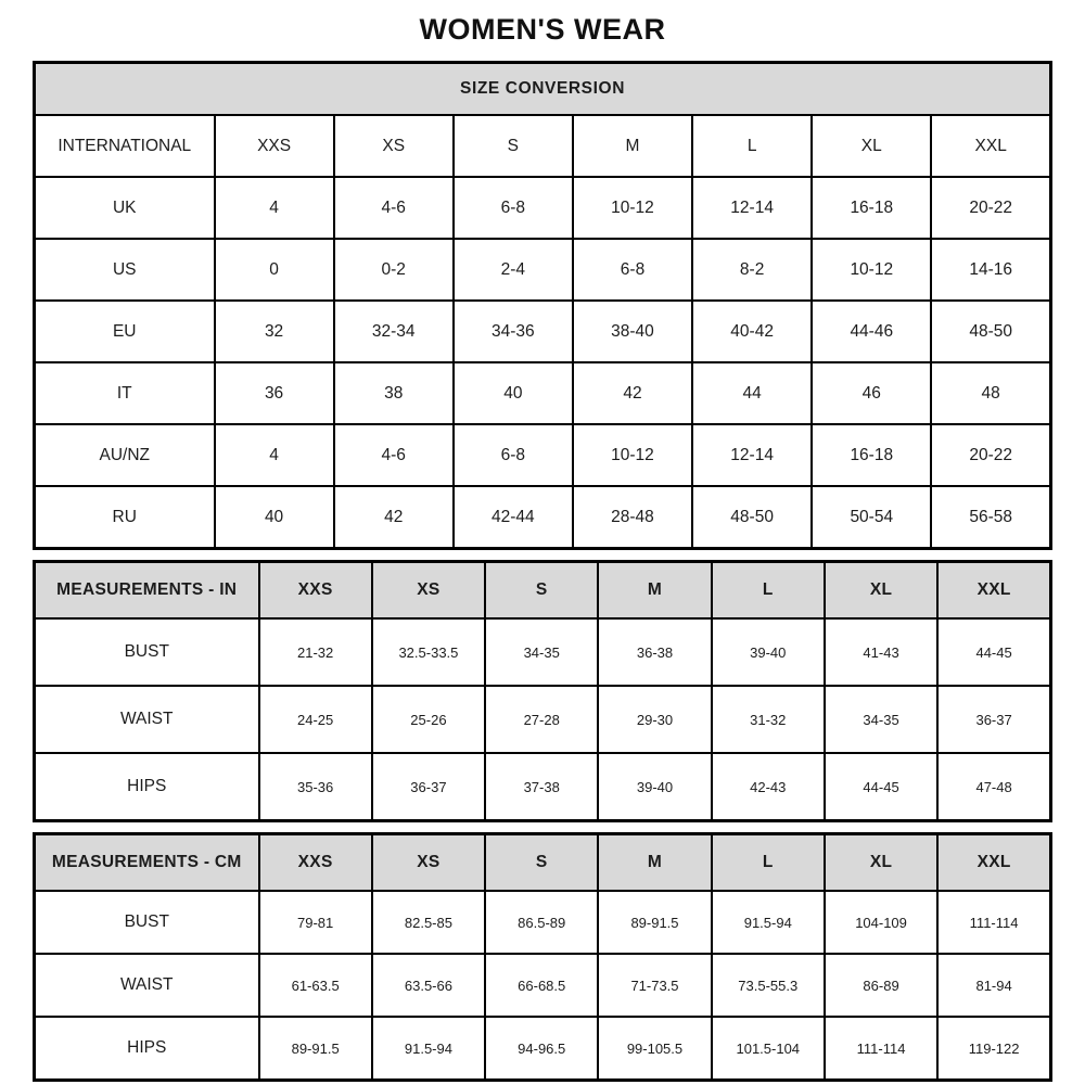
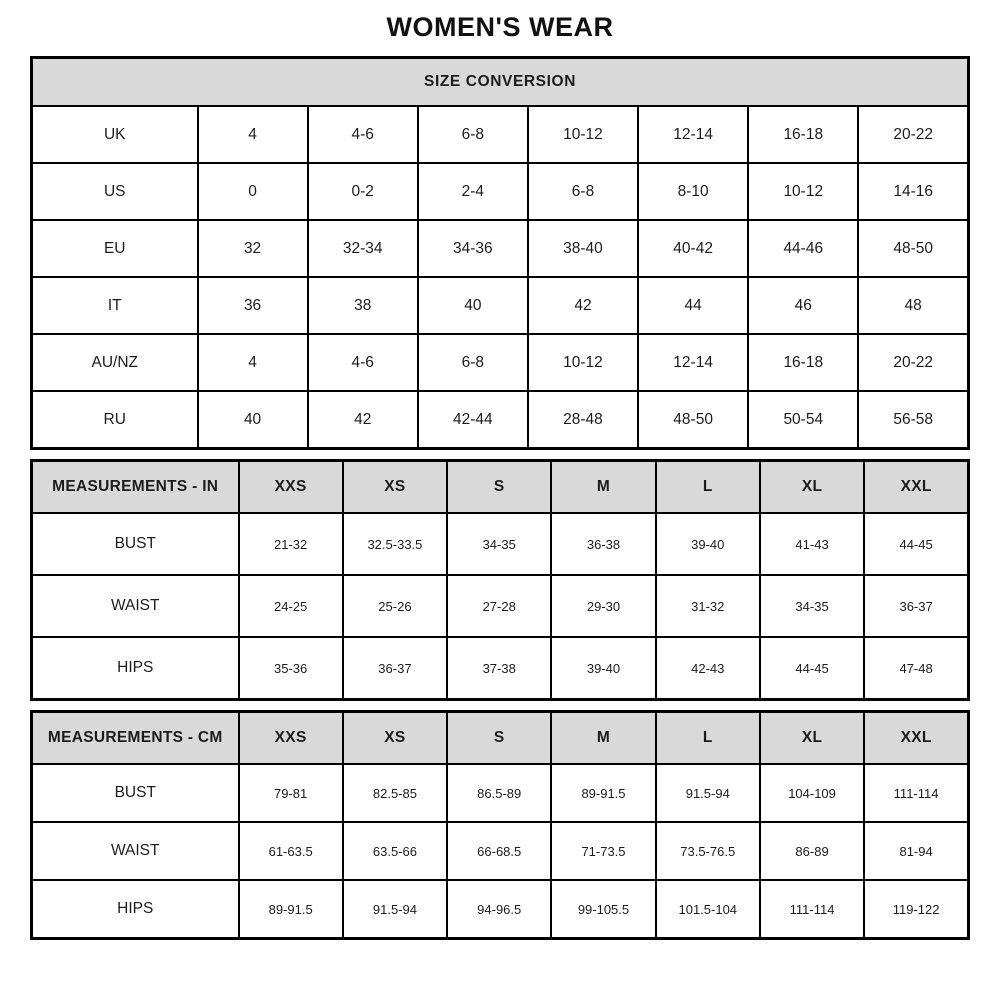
  WOMEN'S WEAR
  SIZE CONVERSION
- INTERNATIONAL	XXS	XS	S	M	L	XL	XXL
  UK	4	4-6	6-8	10-12	12-14	16-18	20-22
- US	0	0-2	2-4	6-8	8-2	10-12	14-16
+ US	0	0-2	2-4	6-8	8-10	10-12	14-16
  EU	32	32-34	34-36	38-40	40-42	44-46	48-50
  IT	36	38	40	42	44	46	48
  AU/NZ	4	4-6	6-8	10-12	12-14	16-18	20-22
  RU	40	42	42-44	28-48	48-50	50-54	56-58
  MEASUREMENTS - IN	XXS	XS	S	M	L	XL	XXL
  BUST	21-32	32.5-33.5	34-35	36-38	39-40	41-43	44-45
  WAIST	24-25	25-26	27-28	29-30	31-32	34-35	36-37
  HIPS	35-36	36-37	37-38	39-40	42-43	44-45	47-48
  MEASUREMENTS - CM	XXS	XS	S	M	L	XL	XXL
  BUST	79-81	82.5-85	86.5-89	89-91.5	91.5-94	104-109	111-114
- WAIST	61-63.5	63.5-66	66-68.5	71-73.5	73.5-55.3	86-89	81-94
+ WAIST	61-63.5	63.5-66	66-68.5	71-73.5	73.5-76.5	86-89	81-94
  HIPS	89-91.5	91.5-94	94-96.5	99-105.5	101.5-104	111-114	119-122
